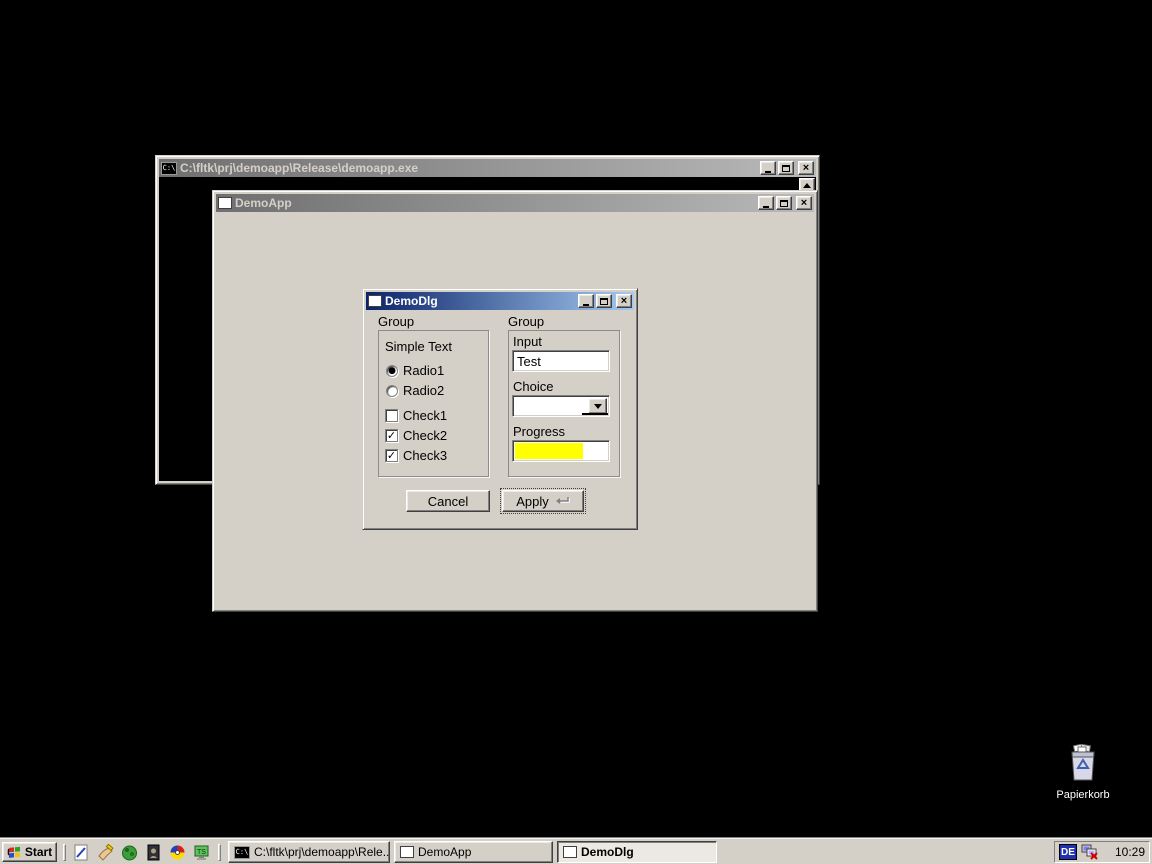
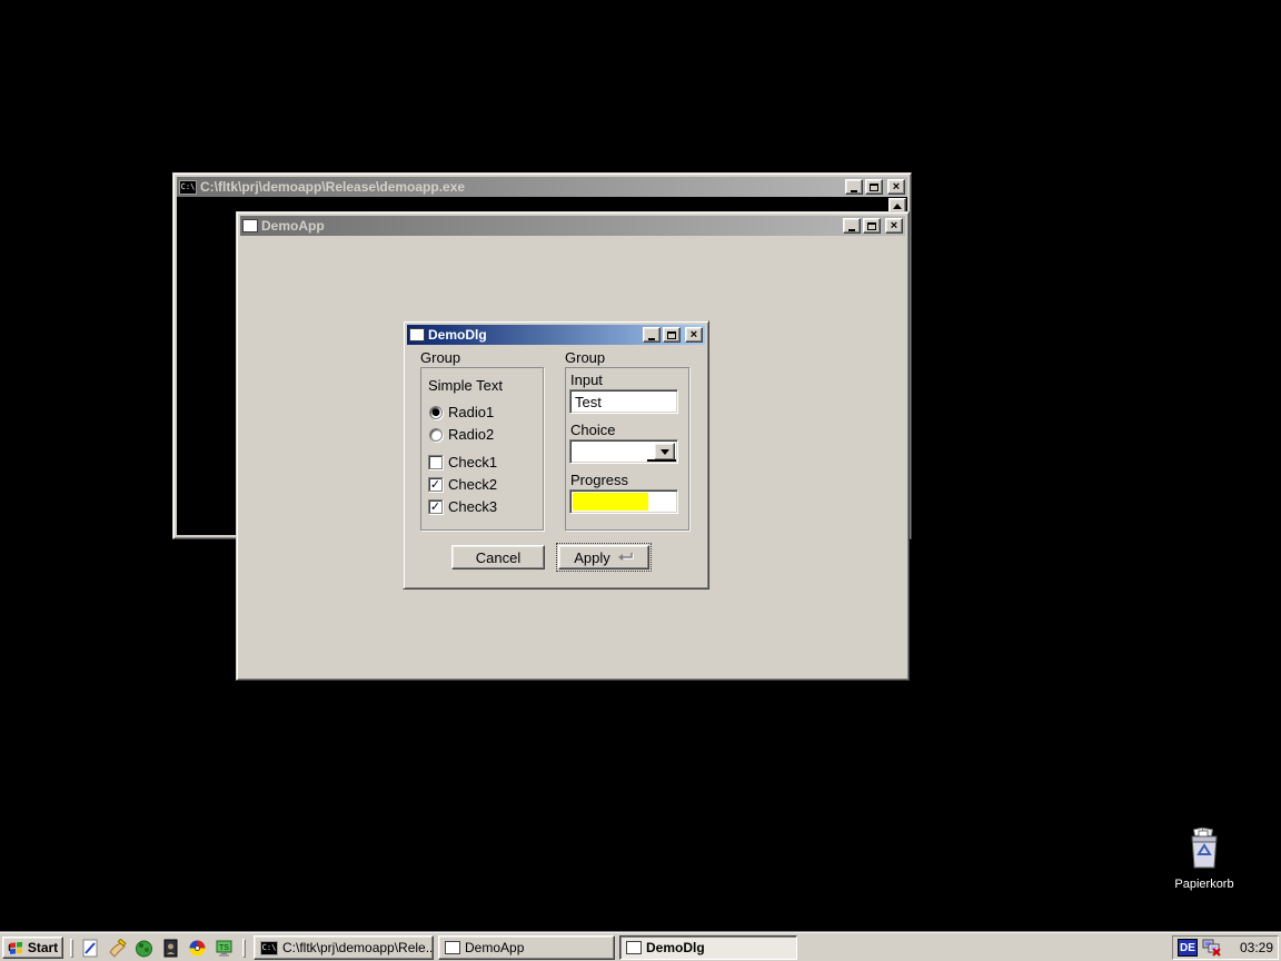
  C:\
  C:\fltk\prj\demoapp\Release\demoapp.exe
  ×
  DemoApp
  ×
  DemoDlg
  ×
  Group
  Simple Text
  ●
  Radio1
  Radio2
  Check1
  ✓
  Check2
  ✓
  Check3
  Group
  Input
  Test
  Choice
  Progress
  Cancel
  Apply
  Papierkorb
  Start
  C:\
  C:\fltk\prj\demoapp\Rele..
  DemoApp
  DemoDlg
  DE
- 10:29
+ 03:29
